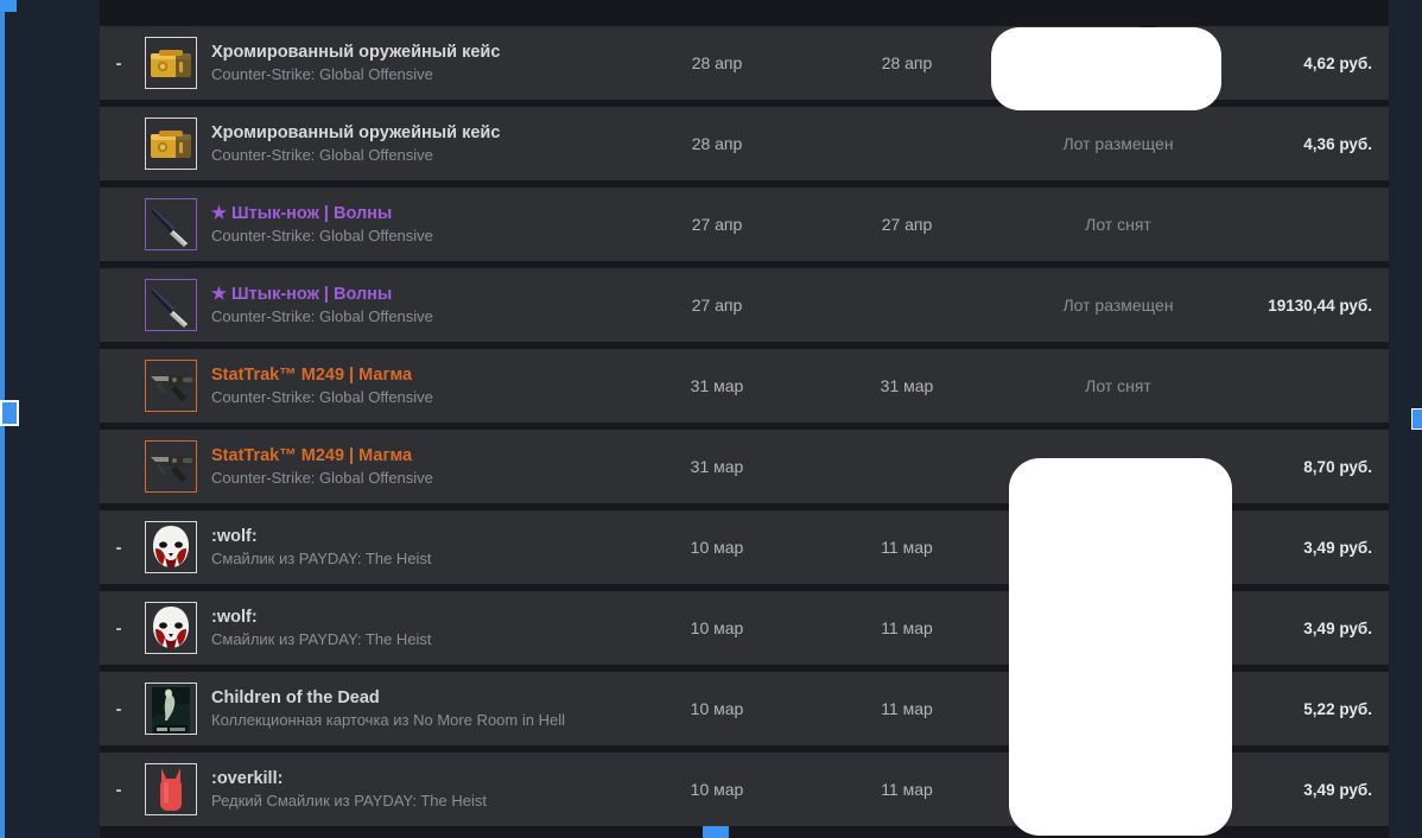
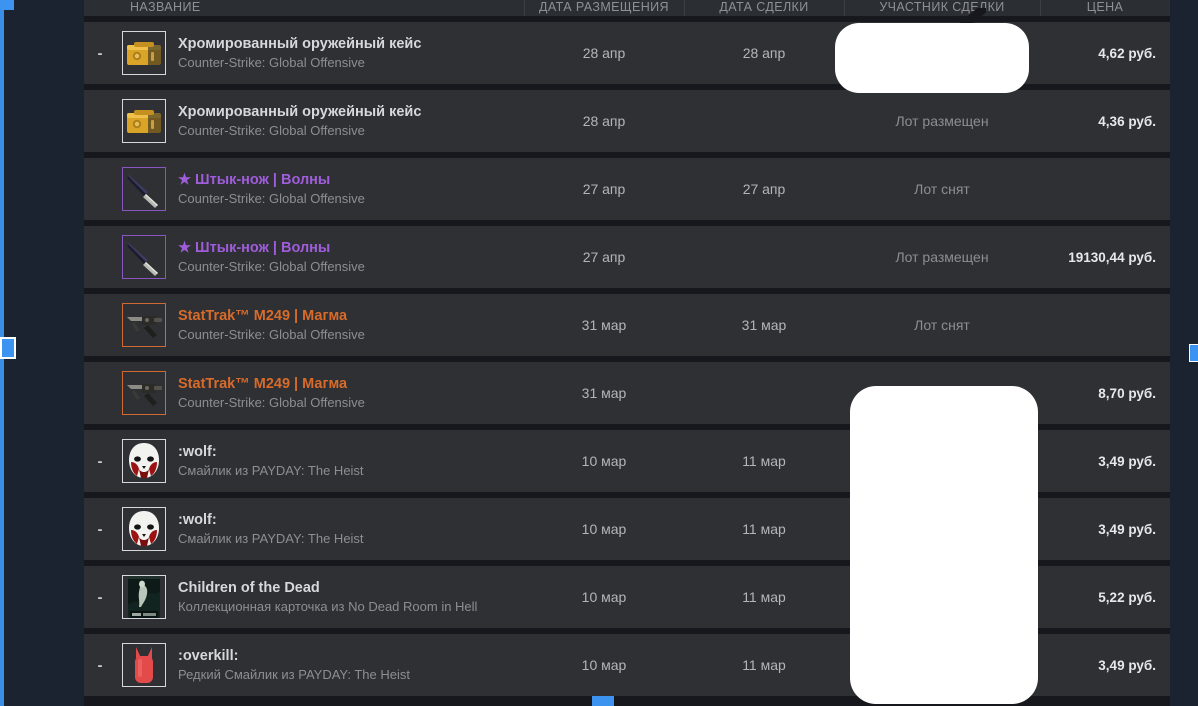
+ НАЗВАНИЕ
+ ДАТА РАЗМЕЩЕНИЯ
+ ДАТА СДЕЛКИ
+ УЧАСТНИК СДЕЛКИ
+ ЦЕНА
  -
  Хромированный оружейный кейс
  Counter-Strike: Global Offensive
  28 апр
  28 апр
  4,62 руб.
  Хромированный оружейный кейс
  Counter-Strike: Global Offensive
  28 апр
  Лот размещен
  4,36 руб.
  ★ Штык-нож | Волны
  Counter-Strike: Global Offensive
  27 апр
  27 апр
  Лот снят
  ★ Штык-нож | Волны
  Counter-Strike: Global Offensive
  27 апр
  Лот размещен
  19130,44 руб.
  StatTrak™ M249 | Магма
  Counter-Strike: Global Offensive
  31 мар
  31 мар
  Лот снят
  StatTrak™ M249 | Магма
  Counter-Strike: Global Offensive
  31 мар
  8,70 руб.
  -
  :wolf:
  Смайлик из PAYDAY: The Heist
  10 мар
  11 мар
  3,49 руб.
  -
  :wolf:
  Смайлик из PAYDAY: The Heist
  10 мар
  11 мар
  3,49 руб.
  -
  Children of the Dead
- Коллекционная карточка из No More Room in Hell
+ Коллекционная карточка из No Dead Room in Hell
  10 мар
  11 мар
  5,22 руб.
  -
  :overkill:
  Редкий Смайлик из PAYDAY: The Heist
  10 мар
  11 мар
  3,49 руб.
